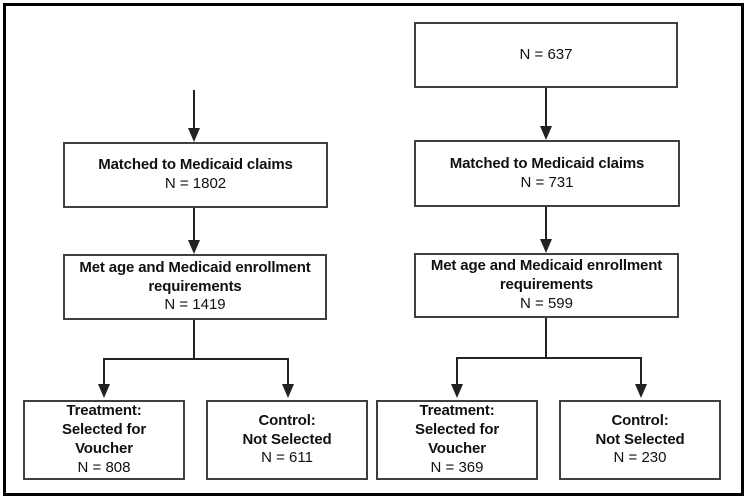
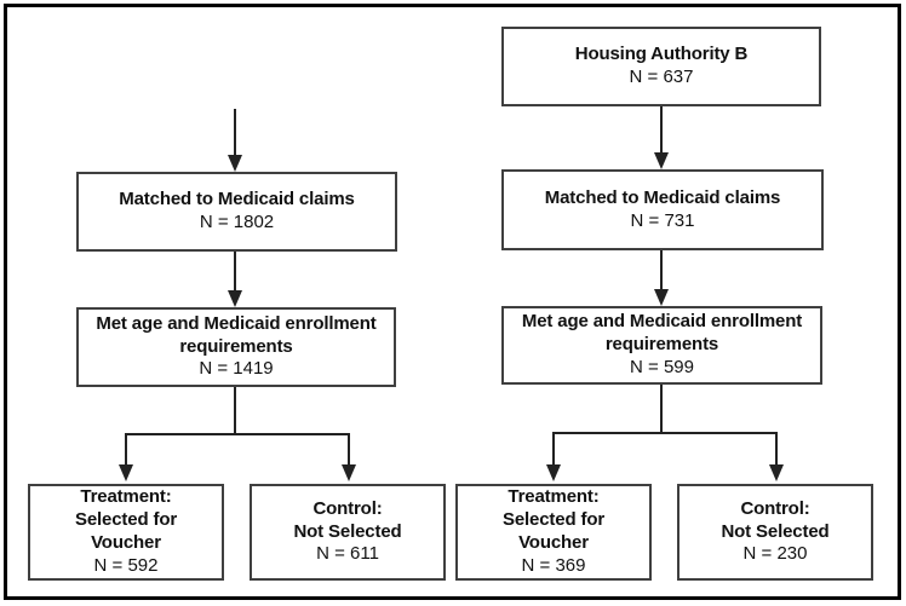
  Matched to Medicaid claims
  N = 1802
  Met age and Medicaid enrollment
  requirements
  N = 1419
  Treatment:
  Selected for
  Voucher
- N = 808
+ N = 592
  Control:
  Not Selected
  N = 611
+ Housing Authority B
  N = 637
  Matched to Medicaid claims
  N = 731
  Met age and Medicaid enrollment
  requirements
  N = 599
  Treatment:
  Selected for
  Voucher
  N = 369
  Control:
  Not Selected
  N = 230
